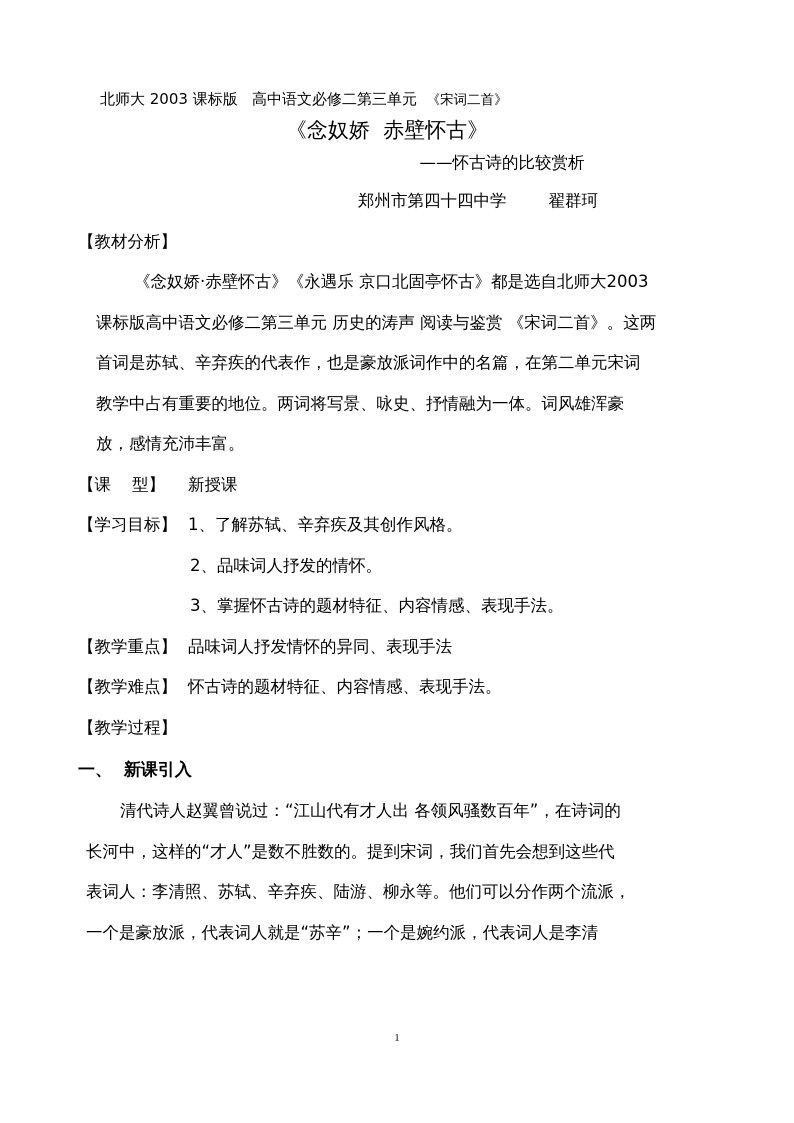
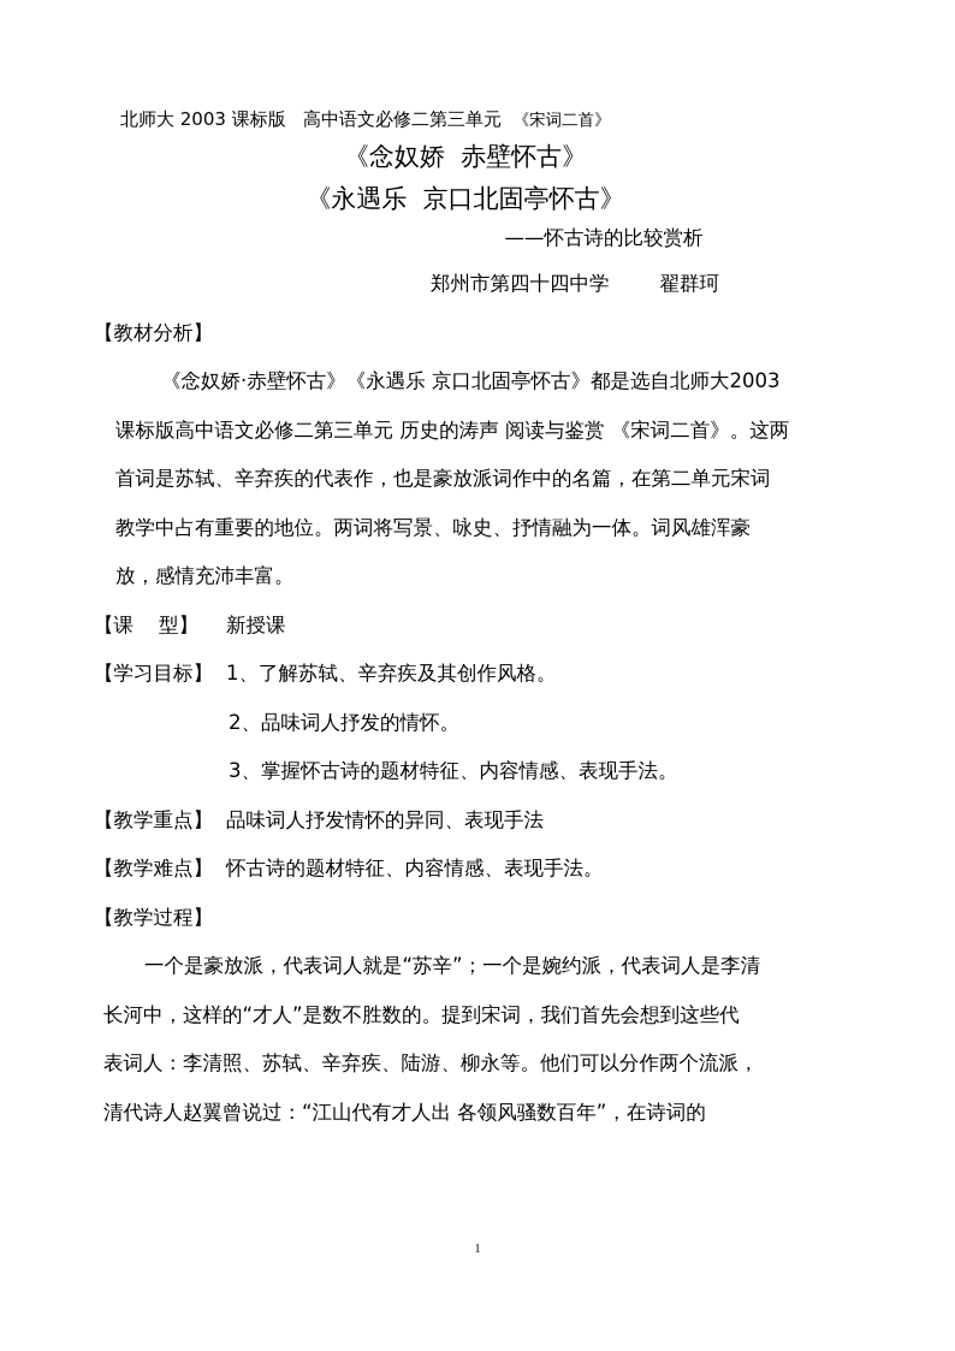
  北师大 2003 课标版 高中语文必修二第三单元 《宋词二首》
  《念奴娇 赤壁怀古》
+ 《永遇乐 京口北固亭怀古》
  ——怀古诗的比较赏析
  郑州市第四十四中学 翟群珂
  【教材分析】
  《念奴娇·赤壁怀古》《永遇乐 京口北固亭怀古》都是选自北师大2003
  课标版高中语文必修二第三单元 历史的涛声 阅读与鉴赏 《宋词二首》。这两
  首词是苏轼、辛弃疾的代表作，也是豪放派词作中的名篇，在第二单元宋词
  教学中占有重要的地位。两词将写景、咏史、抒情融为一体。词风雄浑豪
  放，感情充沛丰富。
  【课 型】
  新授课
  【学习目标】
  1、了解苏轼、辛弃疾及其创作风格。
  2、品味词人抒发的情怀。
  3、掌握怀古诗的题材特征、内容情感、表现手法。
  【教学重点】
  品味词人抒发情怀的异同、表现手法
  【教学难点】
  怀古诗的题材特征、内容情感、表现手法。
  【教学过程】
- 一、 新课引入
- 清代诗人赵翼曾说过：“江山代有才人出 各领风骚数百年”，在诗词的
+ 一个是豪放派，代表词人就是“苏辛”；一个是婉约派，代表词人是李清
  长河中，这样的“才人”是数不胜数的。提到宋词，我们首先会想到这些代
  表词人：李清照、苏轼、辛弃疾、陆游、柳永等。他们可以分作两个流派，
- 一个是豪放派，代表词人就是“苏辛”；一个是婉约派，代表词人是李清
+ 清代诗人赵翼曾说过：“江山代有才人出 各领风骚数百年”，在诗词的
  1
